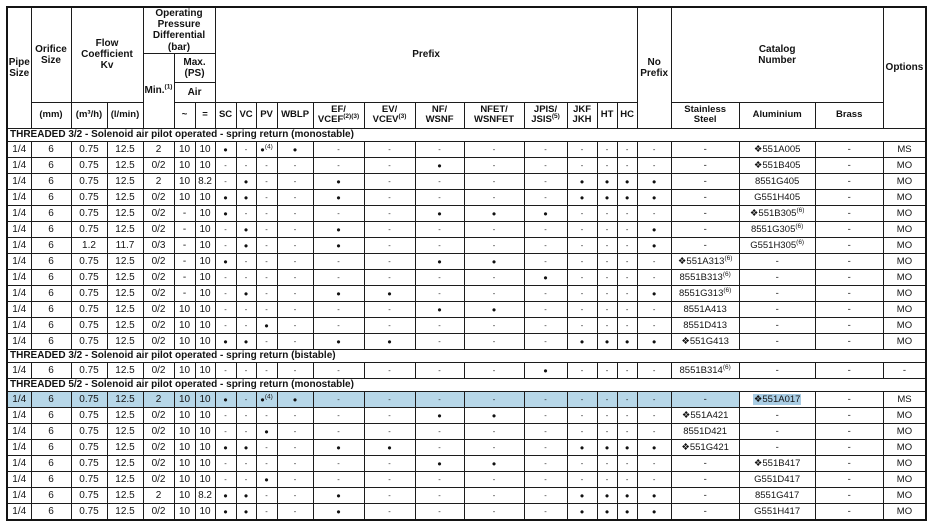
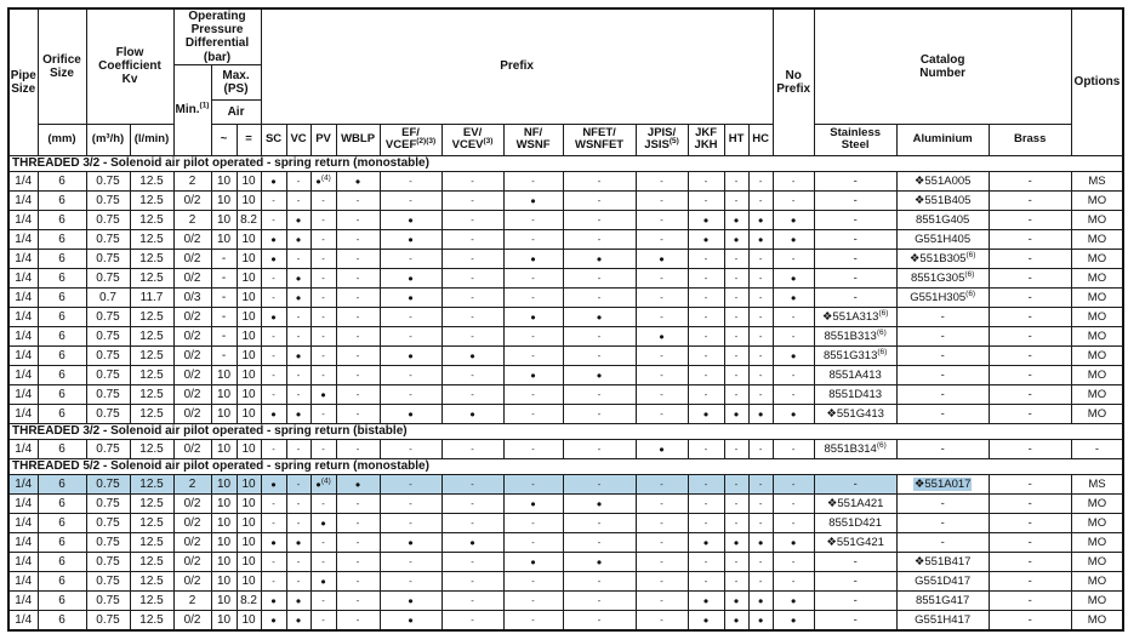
  PipeSize	OrificeSize	FlowCoefficientKv	OperatingPressureDifferential(bar)	Prefix	NoPrefix	CatalogNumber	Options
  Min.	Max.(PS)
  Air
  (mm)	(m³/h)	(l/min)	~	=	SC	VC	PV	WBLP	EF/VCEF	EV/VCEV	NF/WSNF	NFET/WSNFET	JPIS/JSIS	JKFJKH	HT	HC	StainlessSteel	Aluminium	Brass
  THREADED 3/2 - Solenoid air pilot operated - spring return (monostable)
  1/4	6	0.75	12.5	2	10	10	●	-	●	●	-	-	-	-	-	-	-	-	-	-	❖551A005	-	MS
  1/4	6	0.75	12.5	0/2	10	10	-	-	-	-	-	-	●	-	-	-	-	-	-	-	❖551B405	-	MO
  1/4	6	0.75	12.5	2	10	8.2	-	●	-	-	●	-	-	-	-	●	●	●	●	-	8551G405	-	MO
  1/4	6	0.75	12.5	0/2	10	10	●	●	-	-	●	-	-	-	-	●	●	●	●	-	G551H405	-	MO
  1/4	6	0.75	12.5	0/2	-	10	●	-	-	-	-	-	●	●	●	-	-	-	-	-	❖551B305	-	MO
  1/4	6	0.75	12.5	0/2	-	10	-	●	-	-	●	-	-	-	-	-	-	-	●	-	8551G305	-	MO
- 1/4	6	1.2	11.7	0/3	-	10	-	●	-	-	●	-	-	-	-	-	-	-	●	-	G551H305	-	MO
+ 1/4	6	0.7	11.7	0/3	-	10	-	●	-	-	●	-	-	-	-	-	-	-	●	-	G551H305	-	MO
  1/4	6	0.75	12.5	0/2	-	10	●	-	-	-	-	-	●	●	-	-	-	-	-	❖551A313	-	-	MO
  1/4	6	0.75	12.5	0/2	-	10	-	-	-	-	-	-	-	-	●	-	-	-	-	8551B313	-	-	MO
  1/4	6	0.75	12.5	0/2	-	10	-	●	-	-	●	●	-	-	-	-	-	-	●	8551G313	-	-	MO
  1/4	6	0.75	12.5	0/2	10	10	-	-	-	-	-	-	●	●	-	-	-	-	-	8551A413	-	-	MO
  1/4	6	0.75	12.5	0/2	10	10	-	-	●	-	-	-	-	-	-	-	-	-	-	8551D413	-	-	MO
  1/4	6	0.75	12.5	0/2	10	10	●	●	-	-	●	●	-	-	-	●	●	●	●	❖551G413	-	-	MO
  THREADED 3/2 - Solenoid air pilot operated - spring return (bistable)
  1/4	6	0.75	12.5	0/2	10	10	-	-	-	-	-	-	-	-	●	-	-	-	-	8551B314	-	-	-
  THREADED 5/2 - Solenoid air pilot operated - spring return (monostable)
  1/4	6	0.75	12.5	2	10	10	●	-	●	●	-	-	-	-	-	-	-	-	-	-	❖551A017	-	MS
  1/4	6	0.75	12.5	0/2	10	10	-	-	-	-	-	-	●	●	-	-	-	-	-	❖551A421	-	-	MO
  1/4	6	0.75	12.5	0/2	10	10	-	-	●	-	-	-	-	-	-	-	-	-	-	8551D421	-	-	MO
  1/4	6	0.75	12.5	0/2	10	10	●	●	-	-	●	●	-	-	-	●	●	●	●	❖551G421	-	-	MO
  1/4	6	0.75	12.5	0/2	10	10	-	-	-	-	-	-	●	●	-	-	-	-	-	-	❖551B417	-	MO
  1/4	6	0.75	12.5	0/2	10	10	-	-	●	-	-	-	-	-	-	-	-	-	-	-	G551D417	-	MO
  1/4	6	0.75	12.5	2	10	8.2	●	●	-	-	●	-	-	-	-	●	●	●	●	-	8551G417	-	MO
  1/4	6	0.75	12.5	0/2	10	10	●	●	-	-	●	-	-	-	-	●	●	●	●	-	G551H417	-	MO
